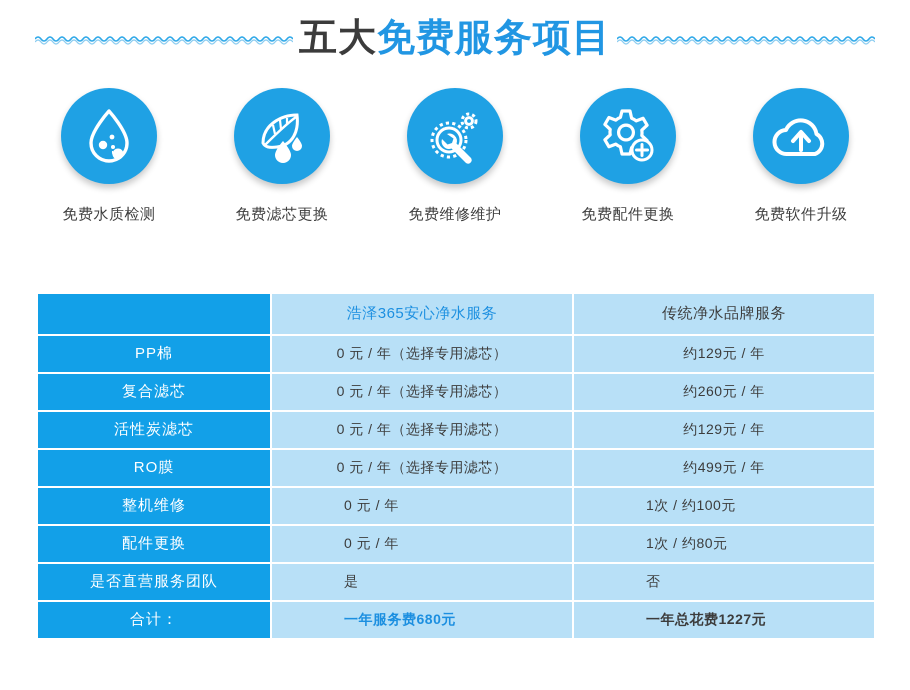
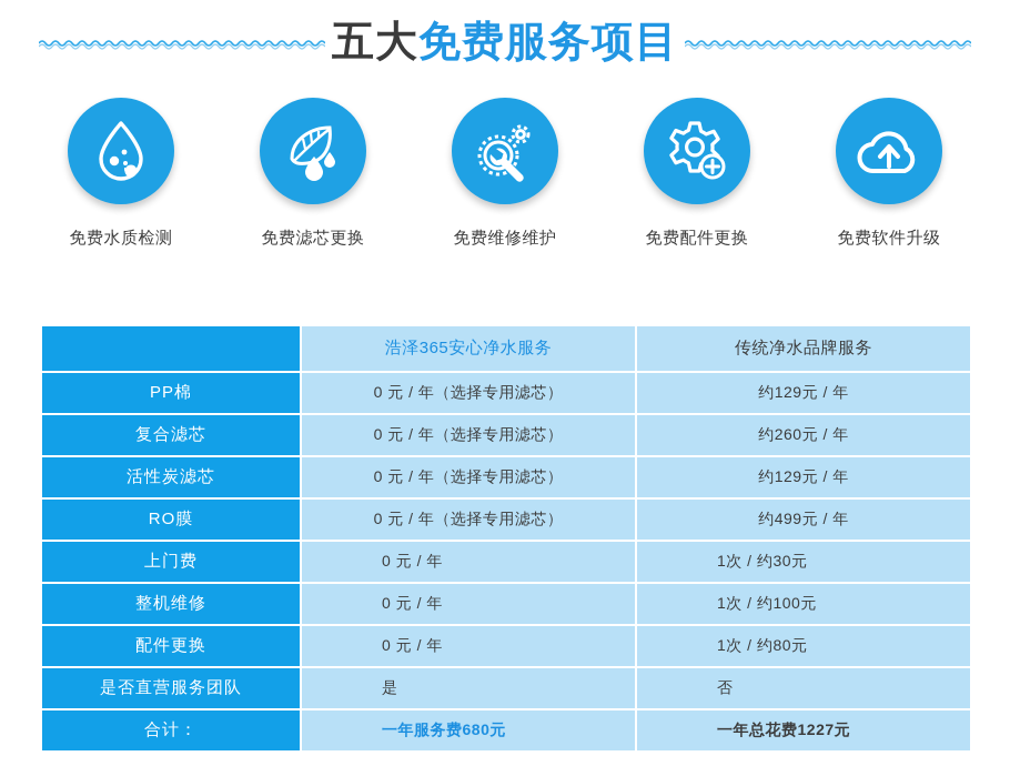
  五大免费服务项目
  免费水质检测
  免费滤芯更换
  免费维修维护
  免费配件更换
  免费软件升级
  	浩泽365安心净水服务	传统净水品牌服务
  PP棉	0 元 / 年（选择专用滤芯）	约129元 / 年
  复合滤芯	0 元 / 年（选择专用滤芯）	约260元 / 年
  活性炭滤芯	0 元 / 年（选择专用滤芯）	约129元 / 年
  RO膜	0 元 / 年（选择专用滤芯）	约499元 / 年
+ 上门费	0 元 / 年	1次 / 约30元
  整机维修	0 元 / 年	1次 / 约100元
  配件更换	0 元 / 年	1次 / 约80元
  是否直营服务团队	是	否
  合计：	一年服务费680元	一年总花费1227元
